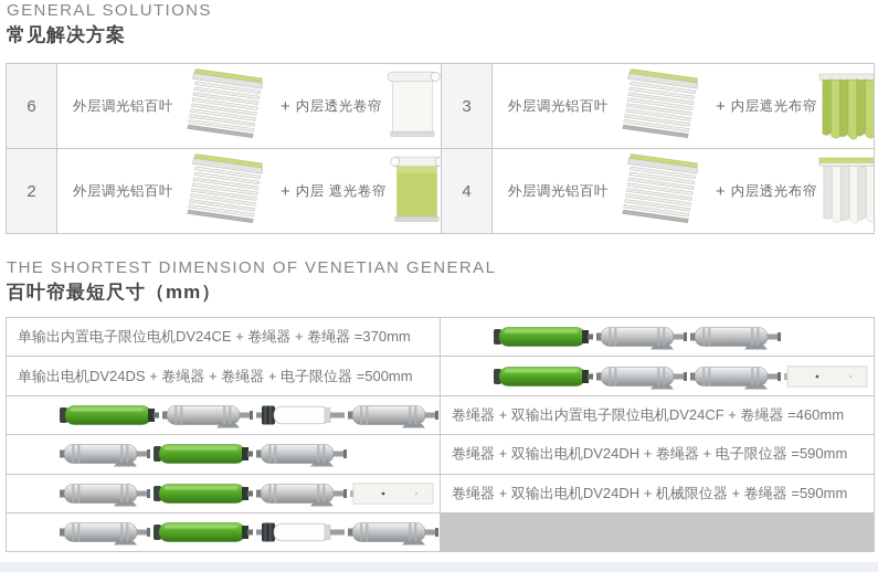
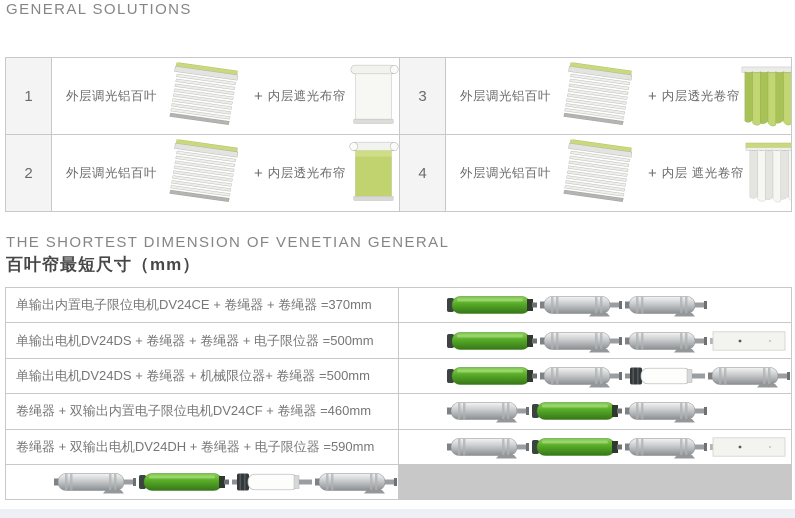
  GENERAL SOLUTIONS
- 常见解决方案
- 6
+ 1
  外层调光铝百叶
  +
- 内层透光卷帘
+ 内层遮光布帘
  3
  外层调光铝百叶
  +
- 内层遮光布帘
+ 内层透光卷帘
  2
  外层调光铝百叶
  +
- 内层 遮光卷帘
+ 内层透光布帘
  4
  外层调光铝百叶
  +
- 内层透光布帘
+ 内层 遮光卷帘
  THE SHORTEST DIMENSION OF VENETIAN GENERAL
  百叶帘最短尺寸（mm）
  单输出内置电子限位电机DV24CE + 卷绳器 + 卷绳器 =370mm
  单输出电机DV24DS + 卷绳器 + 卷绳器 + 电子限位器 =500mm
+ 单输出电机DV24DS + 卷绳器 + 机械限位器+ 卷绳器 =500mm
  卷绳器 + 双输出内置电子限位电机DV24CF + 卷绳器 =460mm
  卷绳器 + 双输出电机DV24DH + 卷绳器 + 电子限位器 =590mm
- 卷绳器 + 双输出电机DV24DH + 机械限位器 + 卷绳器 =590mm
